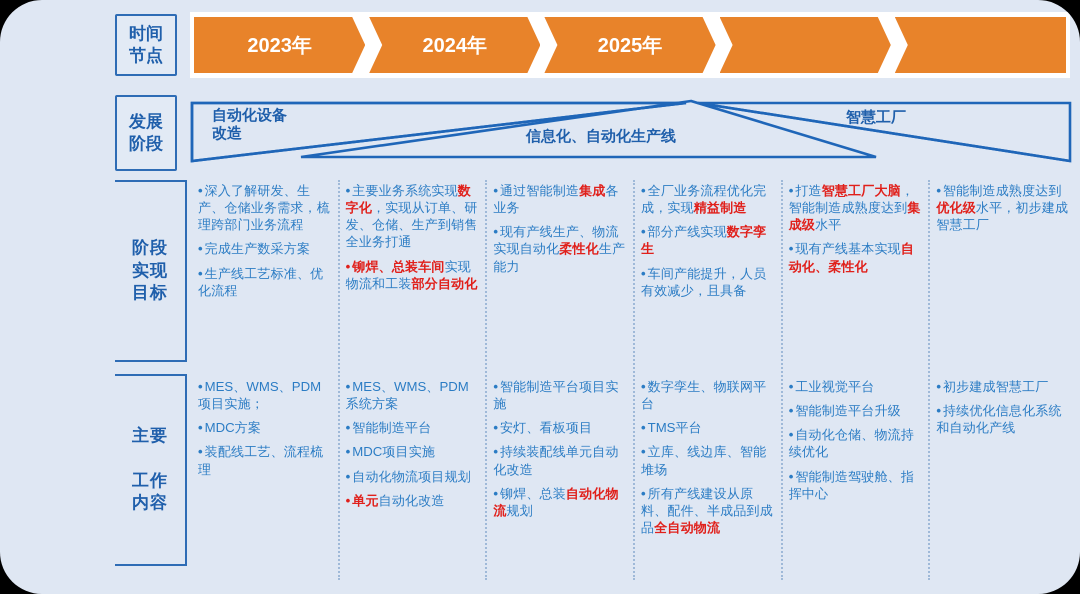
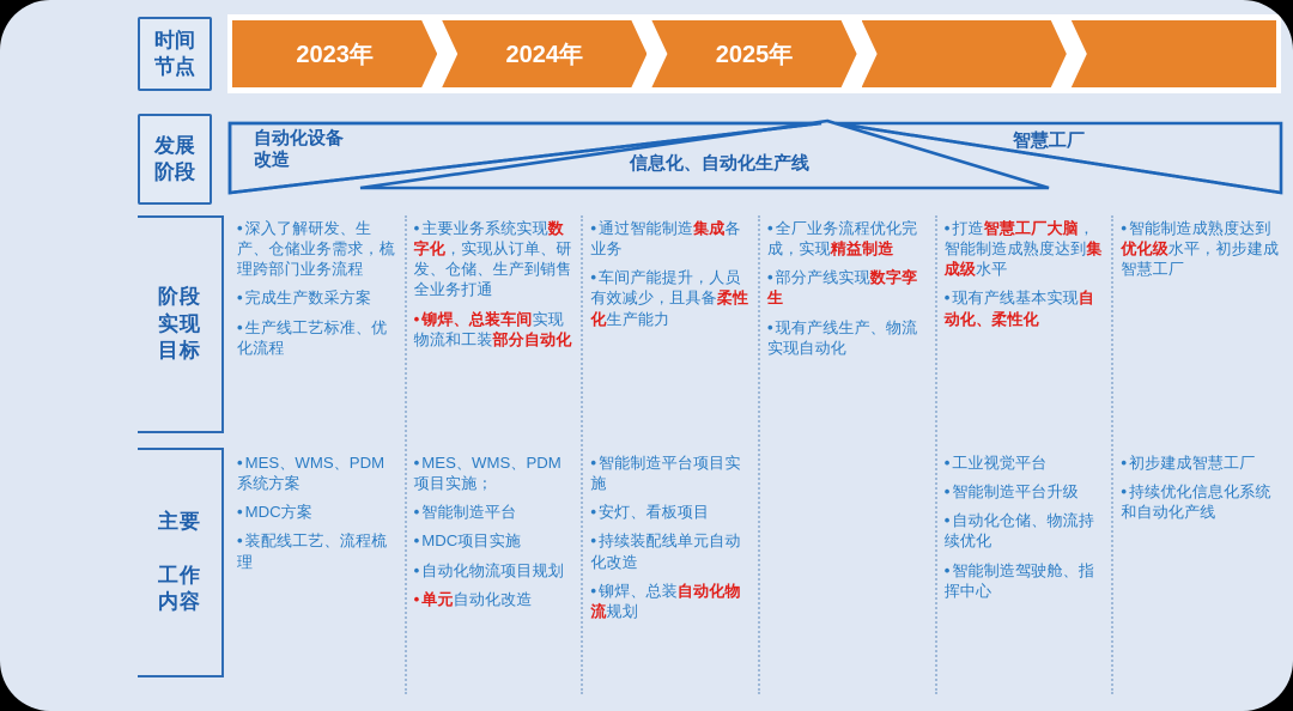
  时间
  节点
  2023年
  2024年
  2025年
  发展
  阶段
  自动化设备
  改造
  信息化、自动化生产线
  智慧工厂
  阶段
  实现
  目标
  主要
  工作
  内容
  • 深入了解研发、生产、仓储业务需求，梳理跨部门业务流程
  • 完成生产数采方案
  • 生产线工艺标准、优化流程
- • MES、WMS、PDM项目实施；
+ • MES、WMS、PDM系统方案
  • MDC方案
  • 装配线工艺、流程梳理
  • 主要业务系统实现数字化，实现从订单、研发、仓储、生产到销售全业务打通
  • 铆焊、总装车间实现物流和工装部分自动化
- • MES、WMS、PDM系统方案
+ • MES、WMS、PDM项目实施；
  • 智能制造平台
  • MDC项目实施
  • 自动化物流项目规划
  • 单元自动化改造
  • 通过智能制造集成各业务
- • 现有产线生产、物流实现自动化柔性化生产能力
+ • 车间产能提升，人员有效减少，且具备柔性化生产能力
  • 智能制造平台项目实施
  • 安灯、看板项目
  • 持续装配线单元自动化改造
  • 铆焊、总装自动化物流规划
  • 全厂业务流程优化完成，实现精益制造
  • 部分产线实现数字孪生
- • 车间产能提升，人员有效减少，且具备
+ • 现有产线生产、物流实现自动化
- • 数字孪生、物联网平台
- • TMS平台
- • 立库、线边库、智能堆场
- • 所有产线建设从原料、配件、半成品到成品全自动物流
  • 打造智慧工厂大脑，智能制造成熟度达到集成级水平
  • 现有产线基本实现自动化、柔性化
  • 工业视觉平台
  • 智能制造平台升级
  • 自动化仓储、物流持续优化
  • 智能制造驾驶舱、指挥中心
  • 智能制造成熟度达到优化级水平，初步建成智慧工厂
  • 初步建成智慧工厂
  • 持续优化信息化系统和自动化产线
